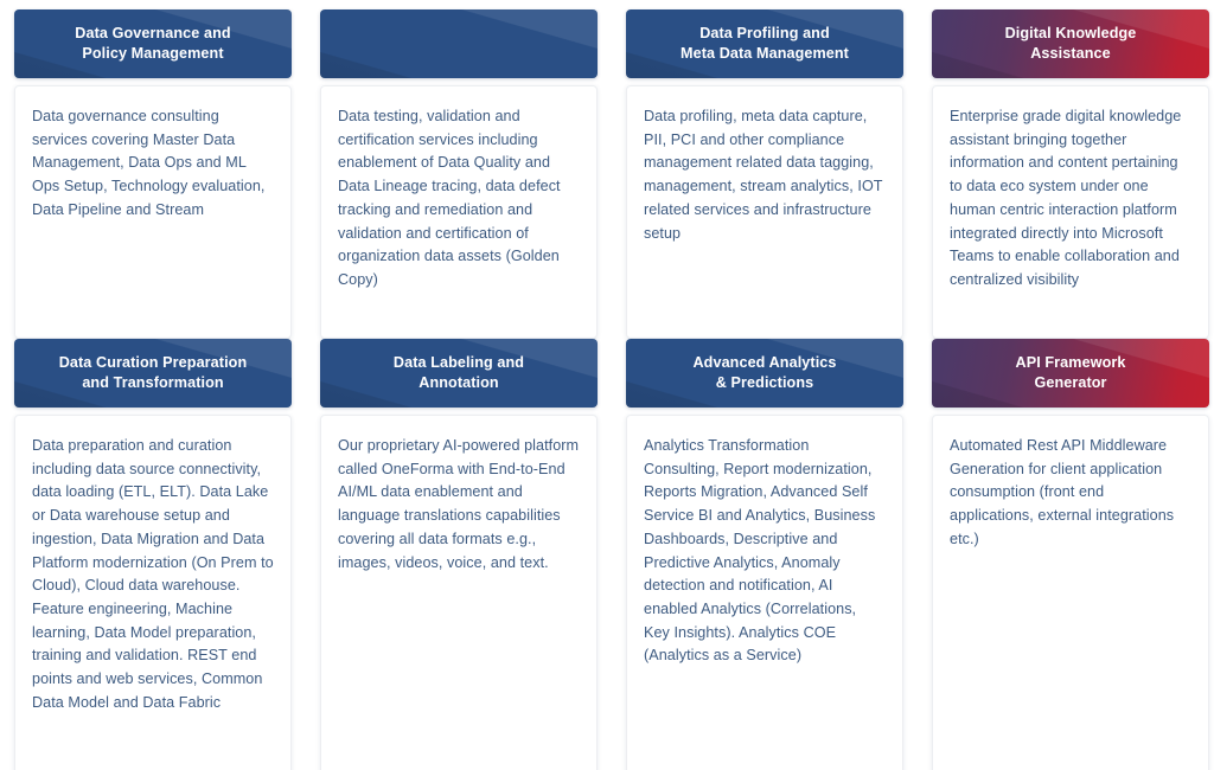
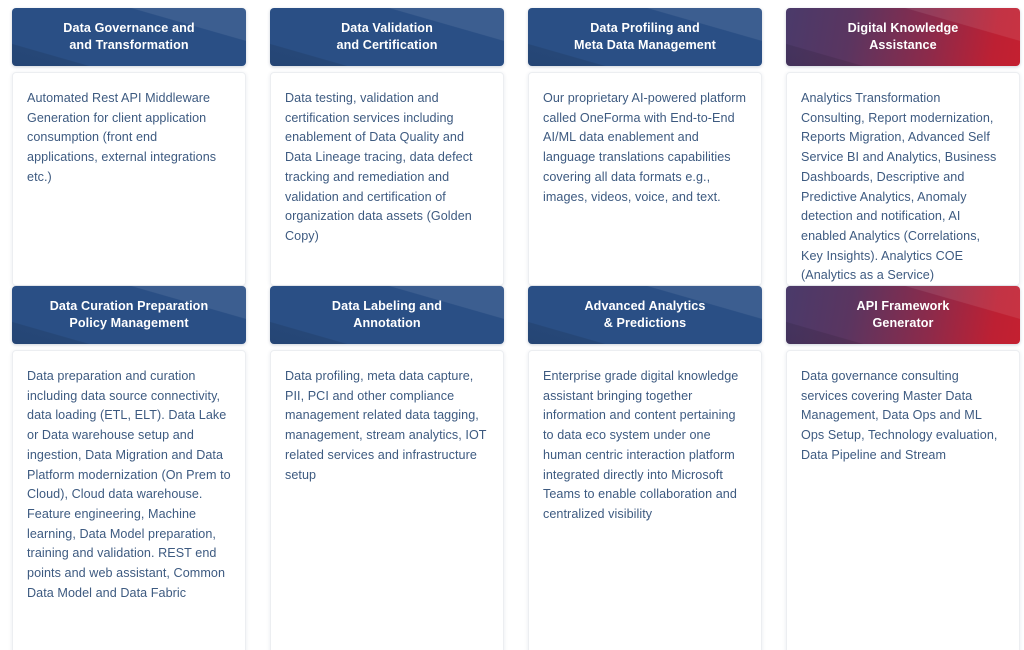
  Data Governance and
- Policy Management
+ and Transformation
- Data governance consulting services covering Master Data Management, Data Ops and ML Ops Setup, Technology evaluation, Data Pipeline and Stream
+ Automated Rest API Middleware Generation for client application consumption (front end applications, external integrations etc.)
+ Data Validation
+ and Certification
  Data testing, validation and certification services including enablement of Data Quality and Data Lineage tracing, data defect tracking and remediation and validation and certification of organization data assets (Golden Copy)
  Data Profiling and
  Meta Data Management
- Data profiling, meta data capture, PII, PCI and other compliance management related data tagging, management, stream analytics, IOT related services and infrastructure setup
+ Our proprietary AI-powered platform called OneForma with End-to-End AI/ML data enablement and language translations capabilities covering all data formats e.g., images, videos, voice, and text.
  Digital Knowledge
  Assistance
- Enterprise grade digital knowledge assistant bringing together information and content pertaining to data eco system under one human centric interaction platform integrated directly into Microsoft Teams to enable collaboration and centralized visibility
+ Analytics Transformation Consulting, Report modernization, Reports Migration, Advanced Self Service BI and Analytics, Business Dashboards, Descriptive and Predictive Analytics, Anomaly detection and notification, AI enabled Analytics (Correlations, Key Insights). Analytics COE (Analytics as a Service)
  Data Curation Preparation
- and Transformation
+ Policy Management
- Data preparation and curation including data source connectivity, data loading (ETL, ELT). Data Lake or Data warehouse setup and ingestion, Data Migration and Data Platform modernization (On Prem to Cloud), Cloud data warehouse. Feature engineering, Machine learning, Data Model preparation, training and validation. REST end points and web services, Common Data Model and Data Fabric
+ Data preparation and curation including data source connectivity, data loading (ETL, ELT). Data Lake or Data warehouse setup and ingestion, Data Migration and Data Platform modernization (On Prem to Cloud), Cloud data warehouse. Feature engineering, Machine learning, Data Model preparation, training and validation. REST end points and web assistant, Common Data Model and Data Fabric
  Data Labeling and
  Annotation
- Our proprietary AI-powered platform called OneForma with End-to-End AI/ML data enablement and language translations capabilities covering all data formats e.g., images, videos, voice, and text.
+ Data profiling, meta data capture, PII, PCI and other compliance management related data tagging, management, stream analytics, IOT related services and infrastructure setup
  Advanced Analytics
  & Predictions
- Analytics Transformation Consulting, Report modernization, Reports Migration, Advanced Self Service BI and Analytics, Business Dashboards, Descriptive and Predictive Analytics, Anomaly detection and notification, AI enabled Analytics (Correlations, Key Insights). Analytics COE (Analytics as a Service)
+ Enterprise grade digital knowledge assistant bringing together information and content pertaining to data eco system under one human centric interaction platform integrated directly into Microsoft Teams to enable collaboration and centralized visibility
  API Framework
  Generator
- Automated Rest API Middleware Generation for client application consumption (front end applications, external integrations etc.)
+ Data governance consulting services covering Master Data Management, Data Ops and ML Ops Setup, Technology evaluation, Data Pipeline and Stream
